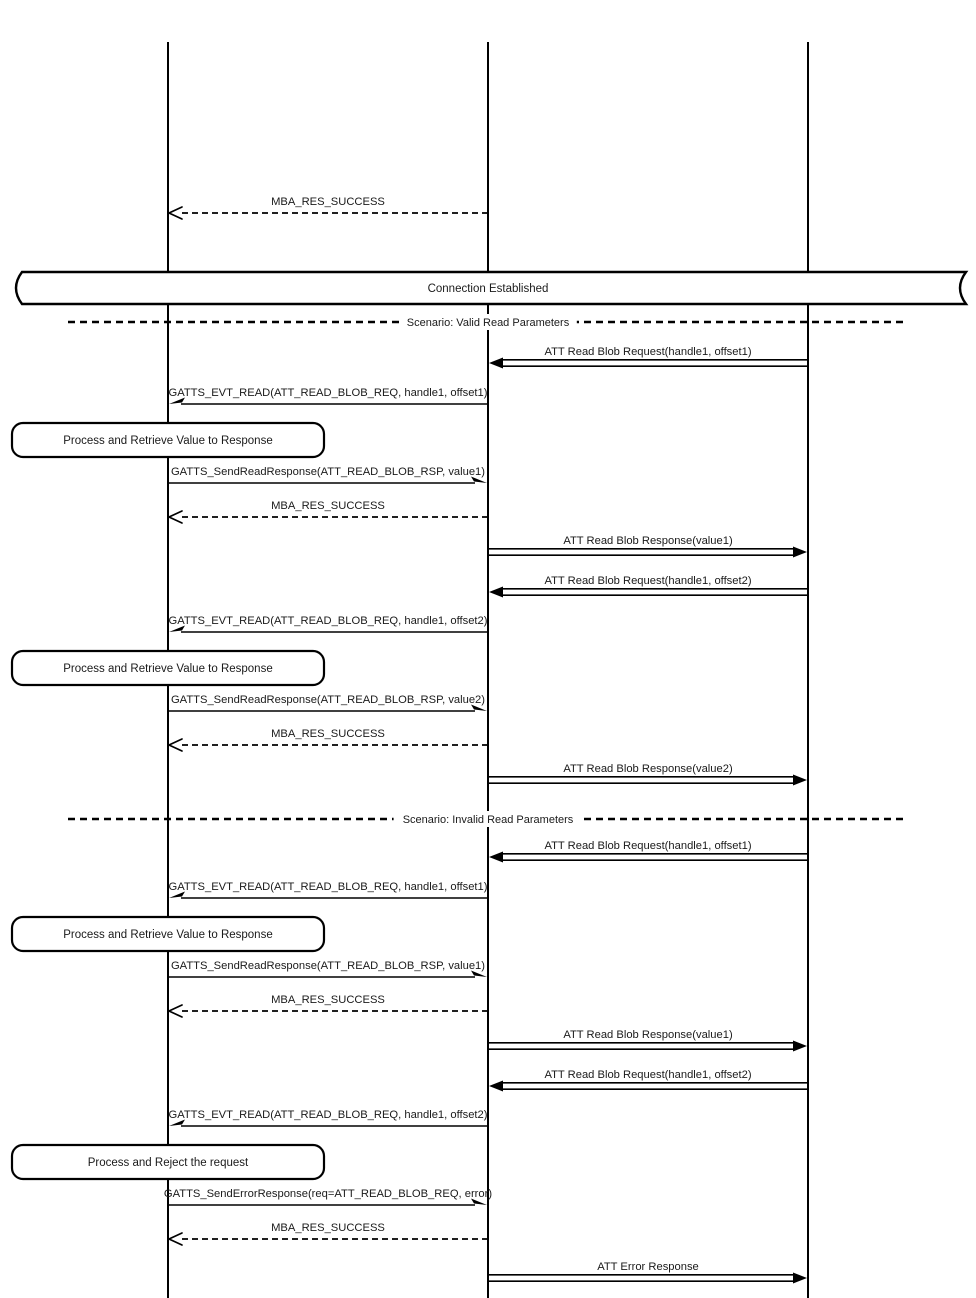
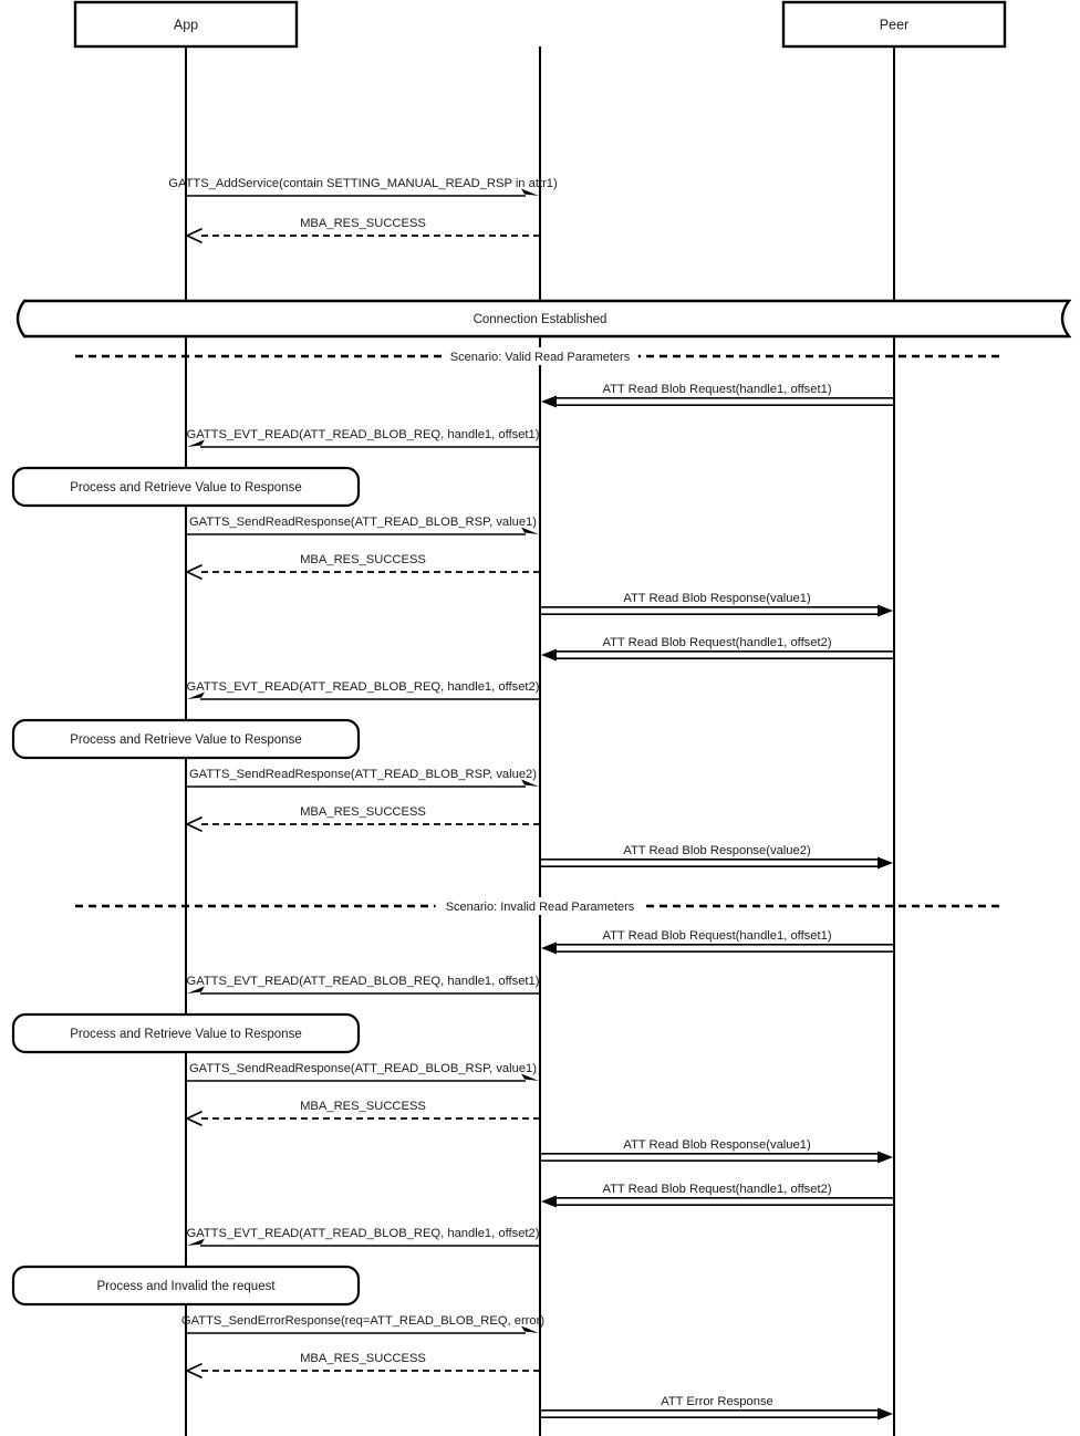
+ App
+ Peer
  Connection Established
  Scenario: Valid Read Parameters
  Scenario: Invalid Read Parameters
+ GATTS_AddService(contain SETTING_MANUAL_READ_RSP in attr1)
  MBA_RES_SUCCESS
  ATT Read Blob Request(handle1, offset1)
  GATTS_EVT_READ(ATT_READ_BLOB_REQ, handle1, offset1)
  GATTS_SendReadResponse(ATT_READ_BLOB_RSP, value1)
  MBA_RES_SUCCESS
  ATT Read Blob Response(value1)
  ATT Read Blob Request(handle1, offset2)
  GATTS_EVT_READ(ATT_READ_BLOB_REQ, handle1, offset2)
  GATTS_SendReadResponse(ATT_READ_BLOB_RSP, value2)
  MBA_RES_SUCCESS
  ATT Read Blob Response(value2)
  ATT Read Blob Request(handle1, offset1)
  GATTS_EVT_READ(ATT_READ_BLOB_REQ, handle1, offset1)
  GATTS_SendReadResponse(ATT_READ_BLOB_RSP, value1)
  MBA_RES_SUCCESS
  ATT Read Blob Response(value1)
  ATT Read Blob Request(handle1, offset2)
  GATTS_EVT_READ(ATT_READ_BLOB_REQ, handle1, offset2)
  GATTS_SendErrorResponse(req=ATT_READ_BLOB_REQ, error)
  MBA_RES_SUCCESS
  ATT Error Response
  Process and Retrieve Value to Response
  Process and Retrieve Value to Response
  Process and Retrieve Value to Response
- Process and Reject the request
+ Process and Invalid the request
